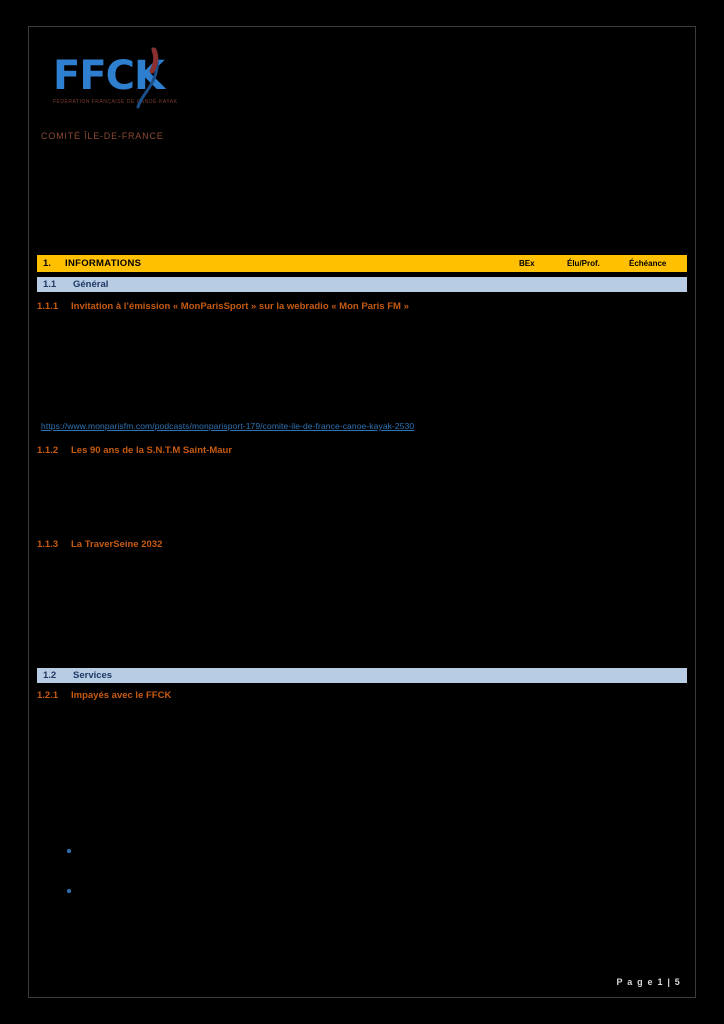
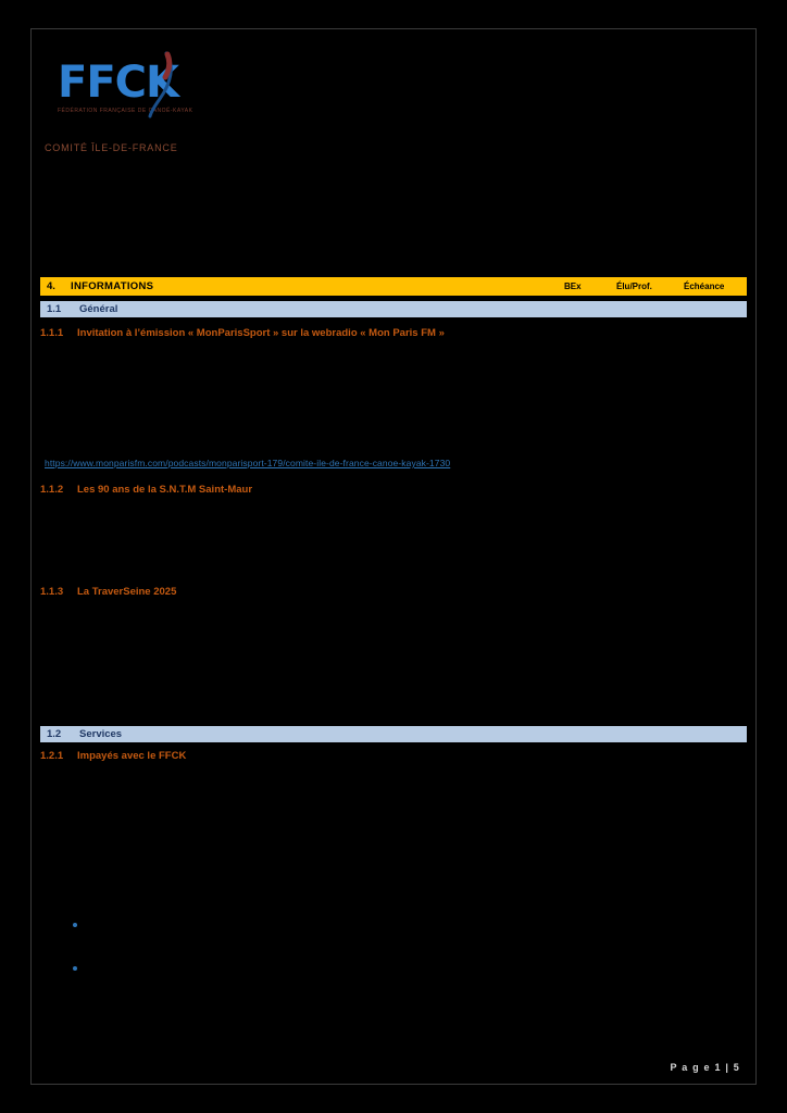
  FFCK
  COMITÉ ÎLE-DE-FRANCE
- 1.
+ 4.
  INFORMATIONS
  BEx
  Élu/Prof.
  Échéance
  1.1
  Général
  1.1.1 Invitation à l’émission « MonParisSport » sur la webradio « Mon Paris FM »
- https://www.monparisfm.com/podcasts/monparisport-179/comite-ile-de-france-canoe-kayak-2530
+ https://www.monparisfm.com/podcasts/monparisport-179/comite-ile-de-france-canoe-kayak-1730
  1.1.2 Les 90 ans de la S.N.T.M Saint-Maur
- 1.1.3 La TraverSeine 2032
+ 1.1.3 La TraverSeine 2025
  1.2
  Services
  1.2.1 Impayés avec le FFCK
  P a g e 1 | 5
